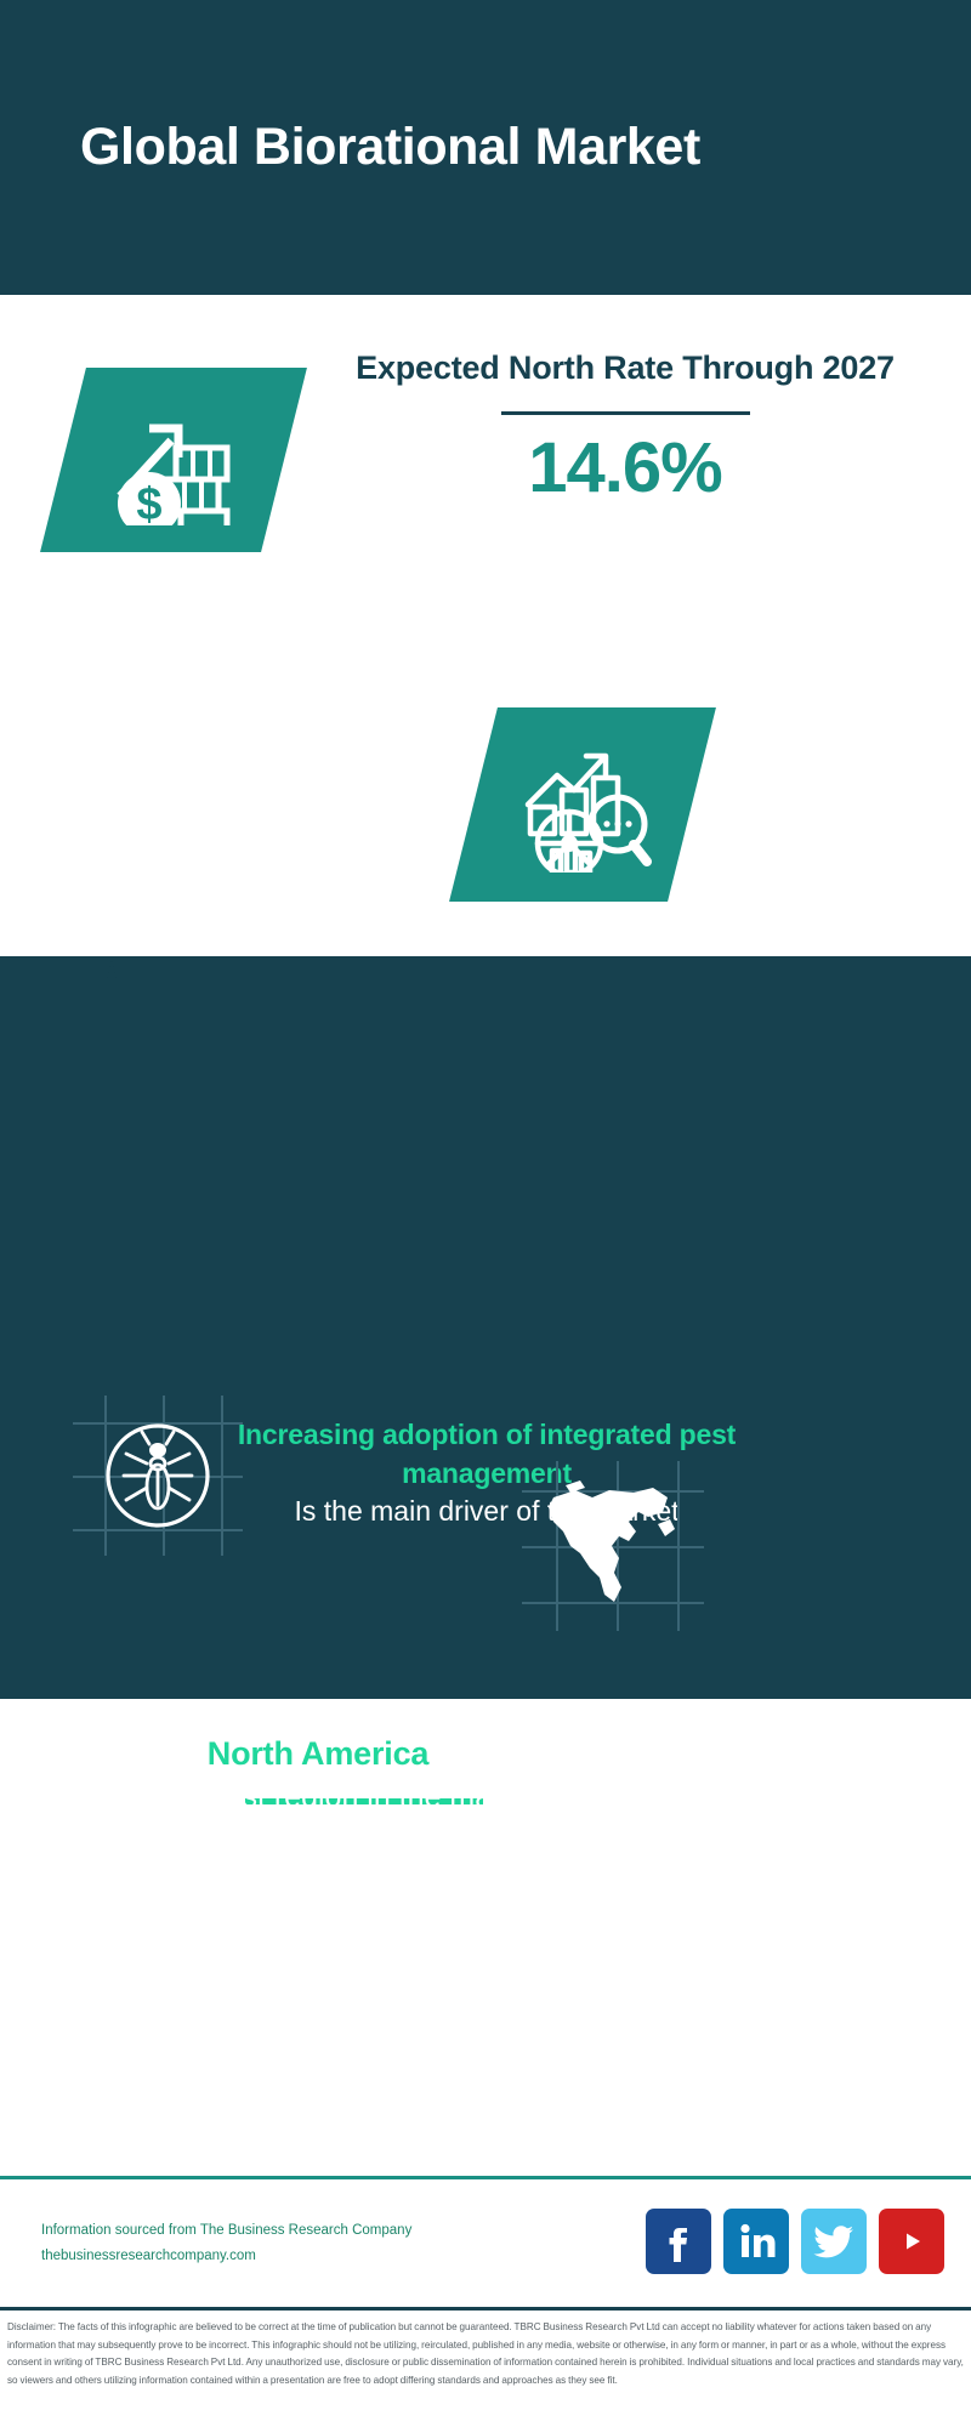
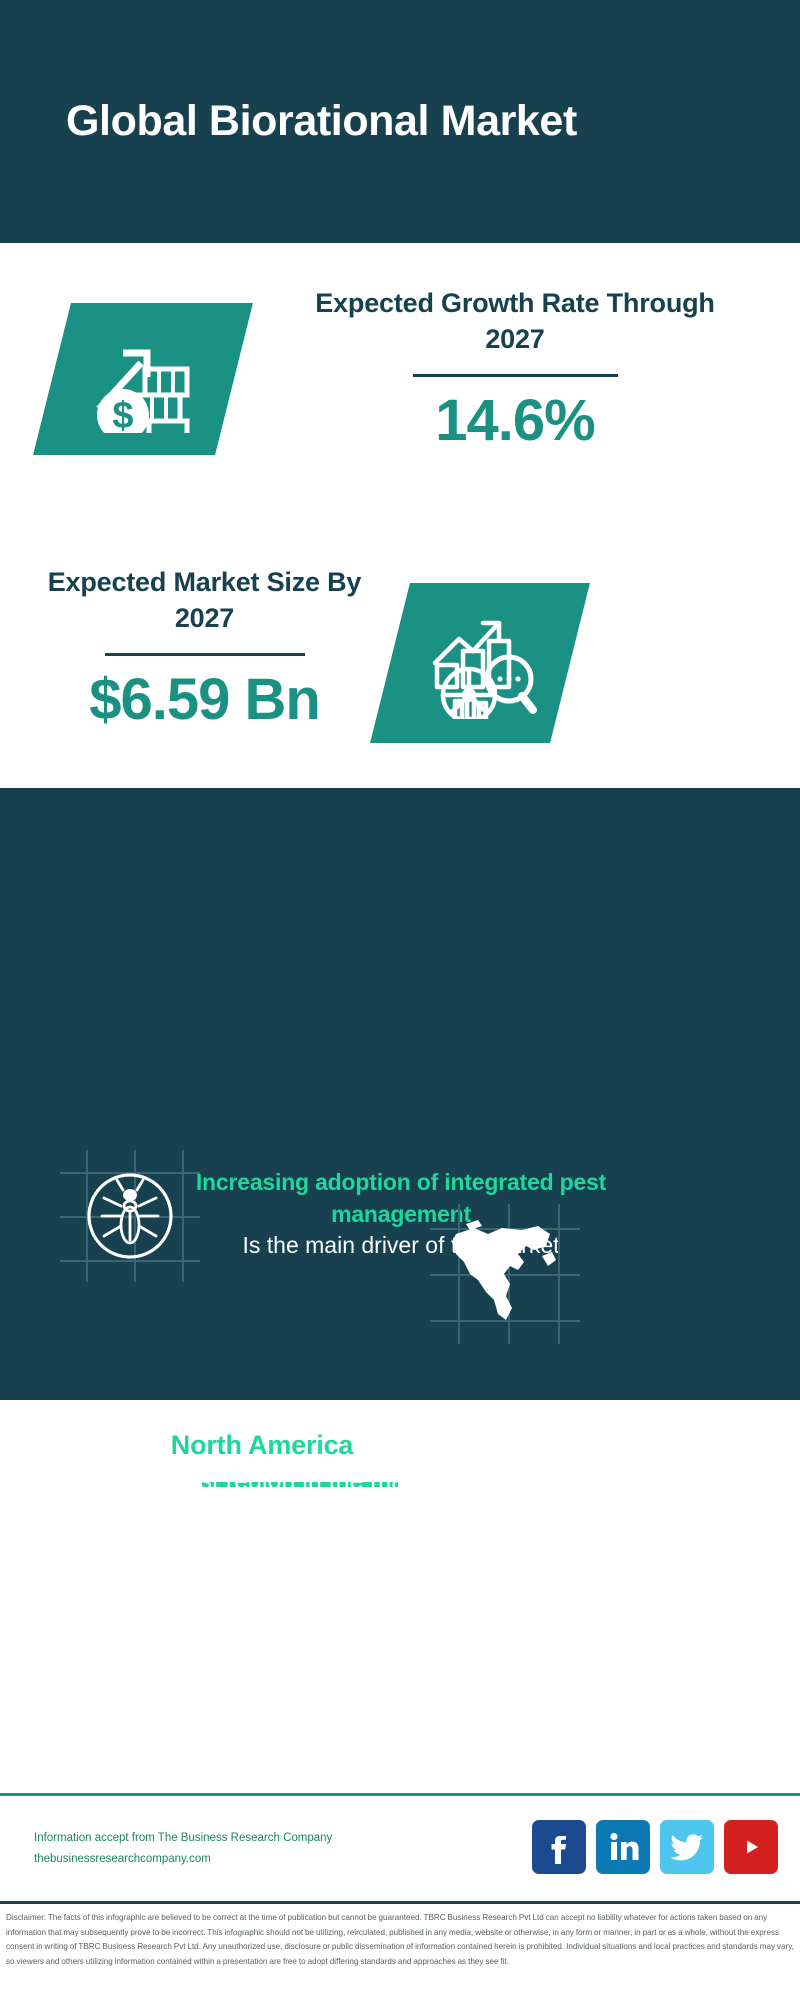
  Global Biorational Market
- Expected North Rate Through 2027
+ Expected Growth Rate Through 2027
  14.6%
+ Expected Market Size By 2027
+ $6.59 Bn
  Increasing adoption of integrated pest management
  Is the main driver ofet
  North America
  is the largest region in the market
- Information sourced from The Business Research Company
+ Information accept from The Business Research Company
  thebusinessresearchcompany.com
  Disclaimer: The facts of this infographic are believed to be correct at the time of publication but cannot be guaranteed. TBRC Business Research Pvt Ltd can accept no liability whatever for actions taken based on any information that may subsequently prove to be incorrect. This infographic should not be utilizing, reirculated, published in any media, website or otherwise, in any form or manner, in part or as a whole, without the express consent in writing of TBRC Business Research Pvt Ltd. Any unauthorized use, disclosure or public dissemination of information contained herein is prohibited. Individual situations and local practices and standards may vary, so viewers and others utilizing information contained within a presentation are free to adopt differing standards and approaches as they see fit.
